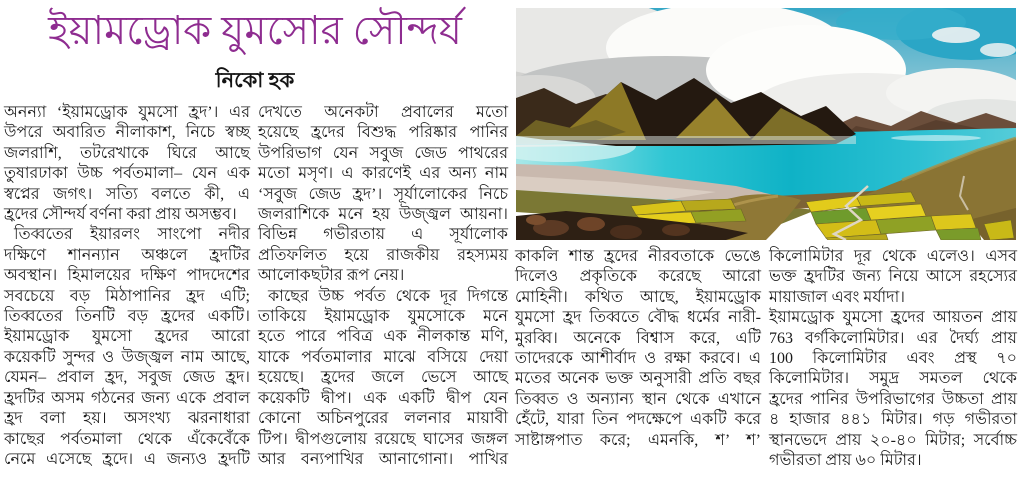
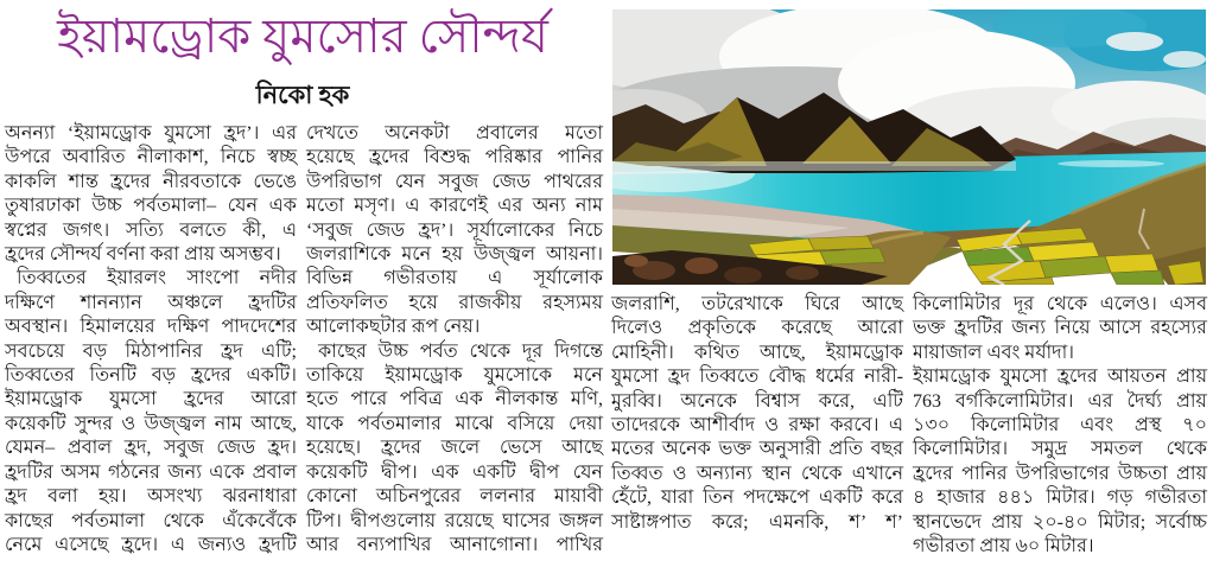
  ইয়ামড্রোক যুমসোর সৌন্দর্য
  নিকো হক
  অনন্যা ‘ইয়ামড্রোক যুমসো হ্রদ’। এর
  উপরে অবারিত নীলাকাশ, নিচে স্বচ্ছ
- জলরাশি, তটরেখাকে ঘিরে আছে
+ কাকলি শান্ত হ্রদের নীরবতাকে ভেঙে
  তুষারঢাকা উচ্চ পর্বতমালা– যেন এক
  স্বপ্নের জগৎ। সত্যি বলতে কী, এ
  হ্রদের সৌন্দর্য বর্ণনা করা প্রায় অসম্ভব।
  তিব্বতের ইয়ারলং সাংপো নদীর
  দক্ষিণে শানন্যান অঞ্চলে হ্রদটির
  অবস্থান। হিমালয়ের দক্ষিণ পাদদেশের
  সবচেয়ে বড় মিঠাপানির হ্রদ এটি;
  তিব্বতের তিনটি বড় হ্রদের একটি।
  ইয়ামড্রোক যুমসো হ্রদের আরো
  কয়েকটি সুন্দর ও উজ্জ্বল নাম আছে,
  যেমন– প্রবাল হ্রদ, সবুজ জেড হ্রদ।
  হ্রদটির অসম গঠনের জন্য একে প্রবাল
  হ্রদ বলা হয়। অসংখ্য ঝরনাধারা
  কাছের পর্বতমালা থেকে এঁকেবেঁকে
  নেমে এসেছে হ্রদে। এ জন্যও হ্রদটি
  দেখতে অনেকটা প্রবালের মতো
  হয়েছে হ্রদের বিশুদ্ধ পরিষ্কার পানির
  উপরিভাগ যেন সবুজ জেড পাথরের
  মতো মসৃণ। এ কারণেই এর অন্য নাম
  ‘সবুজ জেড হ্রদ’। সূর্যালোকের নিচে
  জলরাশিকে মনে হয় উজ্জ্বল আয়না।
  বিভিন্ন গভীরতায় এ সূর্যালোক
  প্রতিফলিত হয়ে রাজকীয় রহস্যময়
  আলোকছটার রূপ নেয়।
  কাছের উচ্চ পর্বত থেকে দূর দিগন্তে
  তাকিয়ে ইয়ামড্রোক যুমসোকে মনে
  হতে পারে পবিত্র এক নীলকান্ত মণি,
  যাকে পর্বতমালার মাঝে বসিয়ে দেয়া
  হয়েছে। হ্রদের জলে ভেসে আছে
  কয়েকটি দ্বীপ। এক একটি দ্বীপ যেন
  কোনো অচিনপুরের ললনার মায়াবী
  টিপ। দ্বীপগুলোয় রয়েছে ঘাসের জঙ্গল
  আর বন্যপাখির আনাগোনা। পাখির
- কাকলি শান্ত হ্রদের নীরবতাকে ভেঙে
+ জলরাশি, তটরেখাকে ঘিরে আছে
  দিলেও প্রকৃতিকে করেছে আরো
  মোহিনী। কথিত আছে, ইয়ামড্রোক
  যুমসো হ্রদ তিব্বতে বৌদ্ধ ধর্মের নারী-
  মুরব্বি। অনেকে বিশ্বাস করে, এটি
  তাদেরকে আশীর্বাদ ও রক্ষা করবে। এ
  মতের অনেক ভক্ত অনুসারী প্রতি বছর
  তিব্বত ও অন্যান্য স্থান থেকে এখানে
  হেঁটে, যারা তিন পদক্ষেপে একটি করে
  সাষ্টাঙ্গপাত করে; এমনকি, শ’ শ’
  কিলোমিটার দূর থেকে এলেও। এসব
  ভক্ত হ্রদটির জন্য নিয়ে আসে রহস্যের
  মায়াজাল এবং মর্যাদা।
  ইয়ামড্রোক যুমসো হ্রদের আয়তন প্রায়
  763 বর্গকিলোমিটার। এর দৈর্ঘ্য প্রায়
- 100 কিলোমিটার এবং প্রস্থ ৭০
+ ১৩০ কিলোমিটার এবং প্রস্থ ৭০
  কিলোমিটার। সমুদ্র সমতল থেকে
  হ্রদের পানির উপরিভাগের উচ্চতা প্রায়
  ৪ হাজার ৪৪১ মিটার। গড় গভীরতা
  স্থানভেদে প্রায় ২০-৪০ মিটার; সর্বোচ্চ
  গভীরতা প্রায় ৬০ মিটার।
